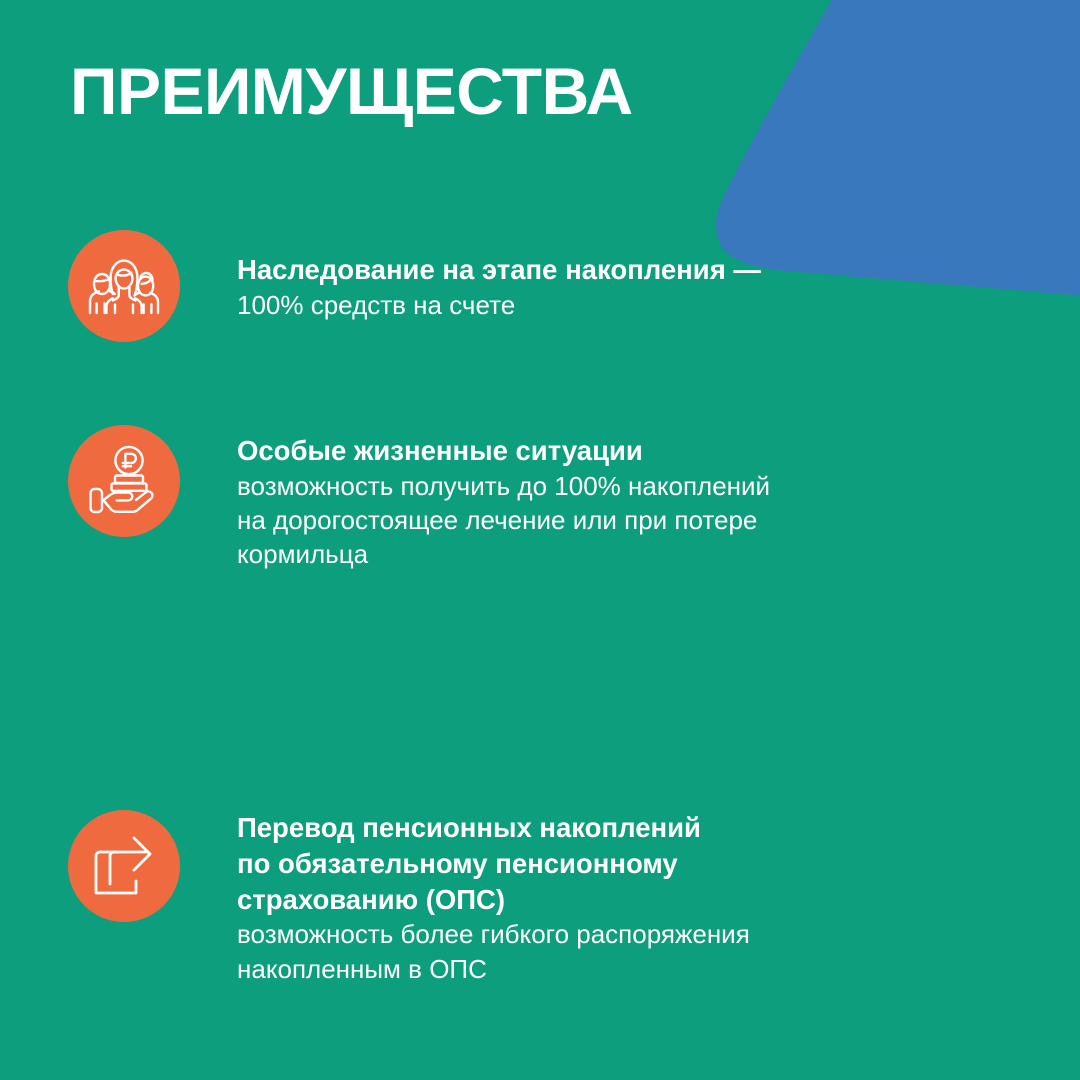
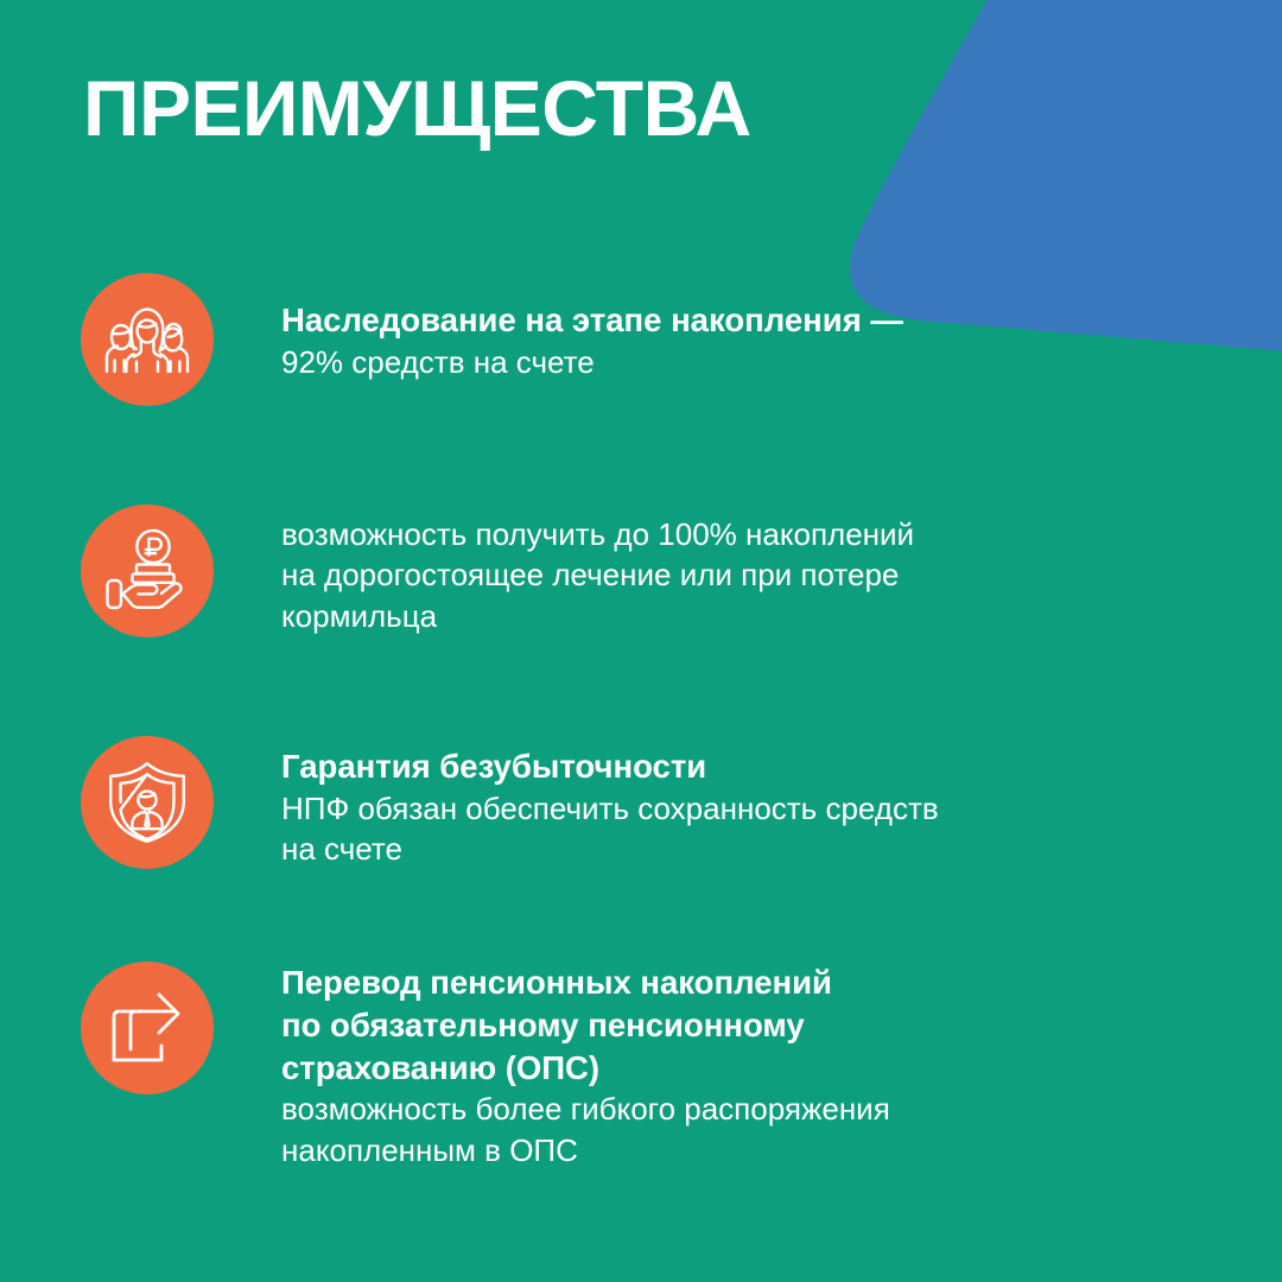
  ПРЕИМУЩЕСТВА
  Наследование на этапе накопления —
- 100% средств на счете
+ 92% средств на счете
- Особые жизненные ситуации
  возможность получить до 100% накоплений
  на дорогостоящее лечение или при потере
  кормильца
+ Гарантия безубыточности
+ НПФ обязан обеспечить сохранность средств
+ на счете
  Перевод пенсионных накоплений
  по обязательному пенсионному
  страхованию (ОПС)
  возможность более гибкого распоряжения
  накопленным в ОПС
